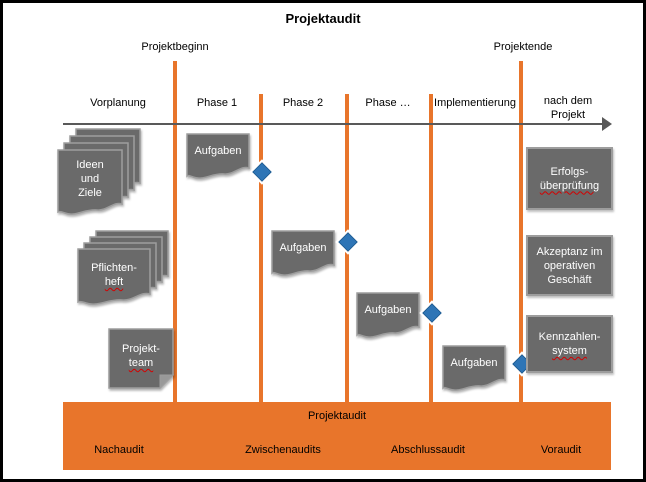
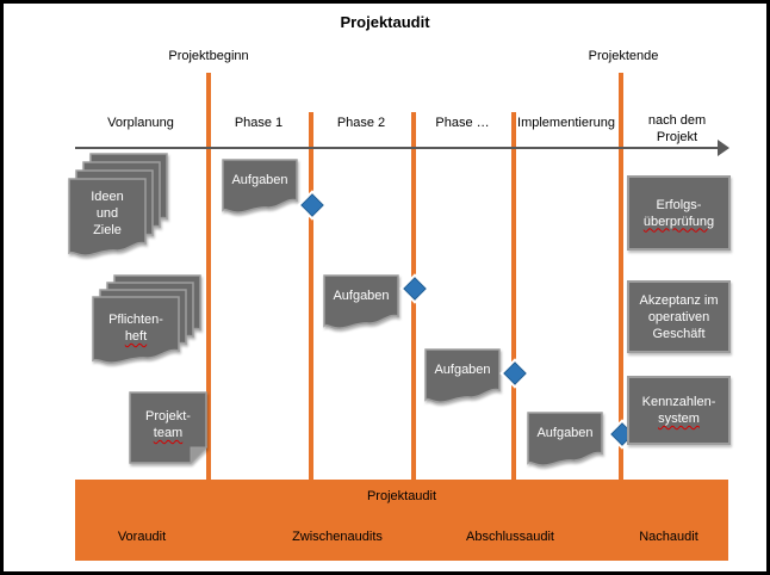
  Projektaudit
  Projektbeginn
  Projektende
  Vorplanung
  Phase 1
  Phase 2
  Phase …
  Implementierung
  nach dem Projekt
  Ideen
  und
  Ziele
  Pflichten-
  heft
  Projekt-
  team
  Aufgaben
  Aufgaben
  Aufgaben
  Aufgaben
  Erfolgs-
  überprüfung
  Akzeptanz im
  operativen
  Geschäft
  Kennzahlen-
  system
  Projektaudit
- Nachaudit
+ Voraudit
  Zwischenaudits
  Abschlussaudit
- Voraudit
+ Nachaudit
